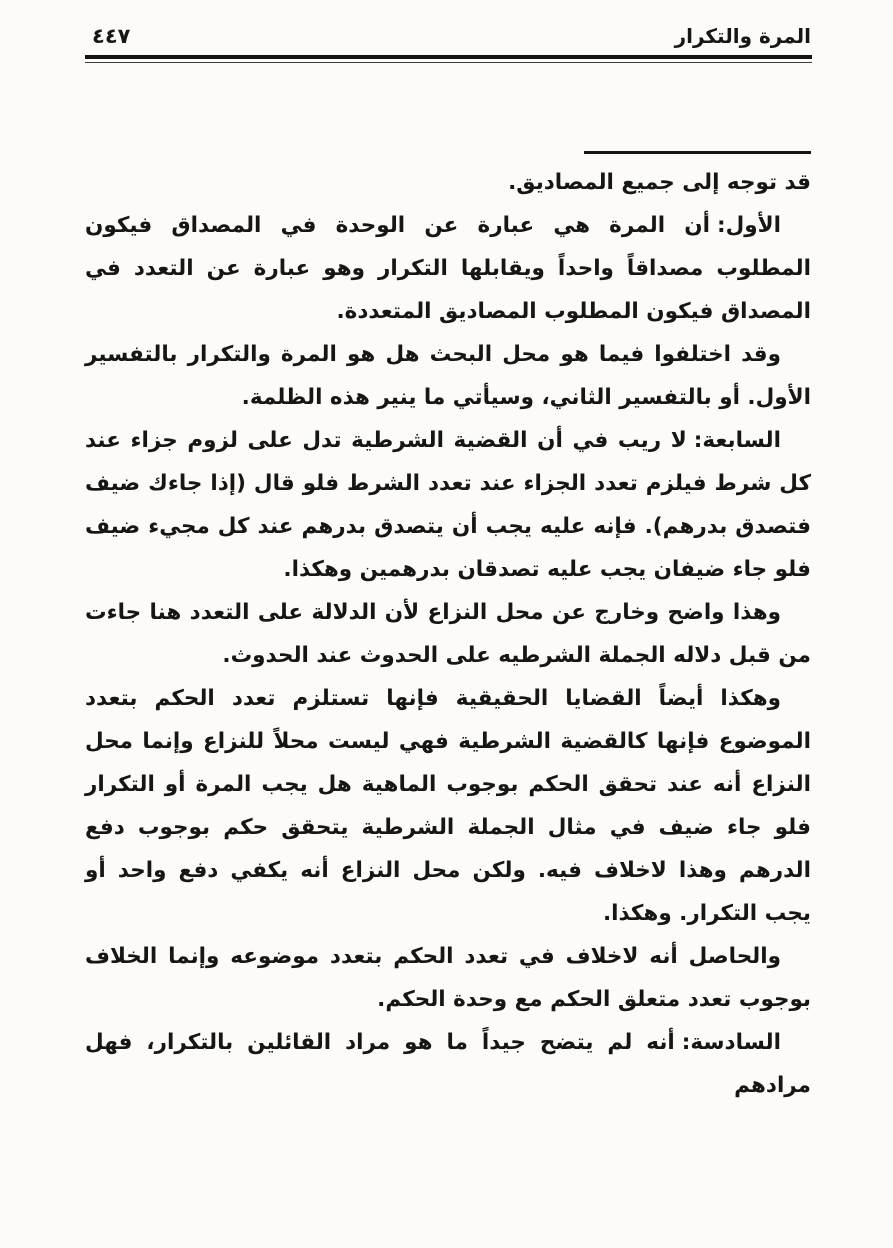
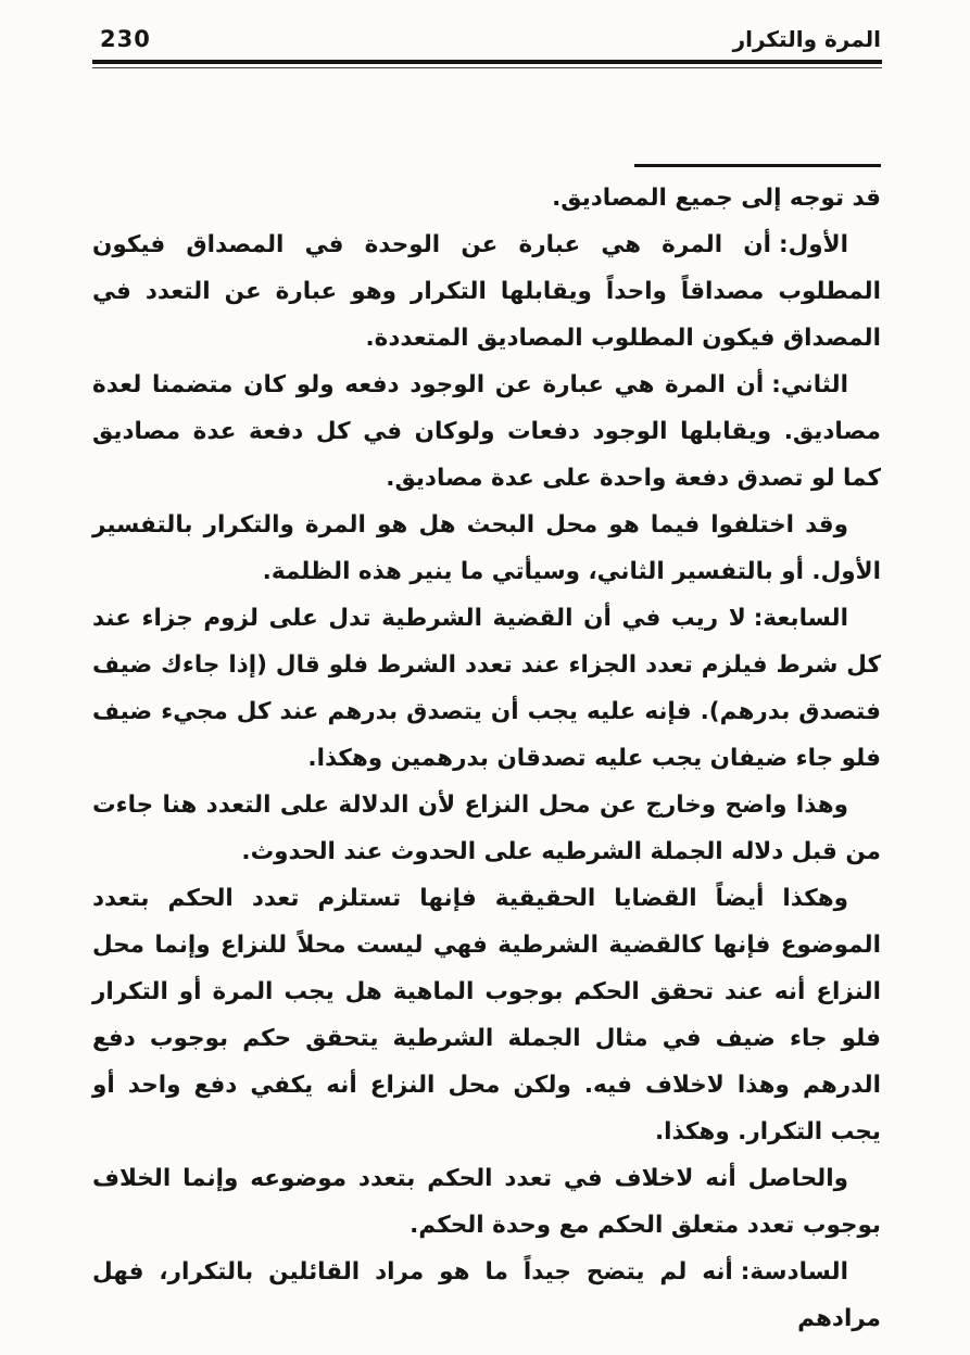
- ٤٤٧
+ 230
  المرة والتكرار
  قد توجه إلى جميع المصاديق.
  الأول:أن المرة هي عبارة عن الوحدة في المصداق فيكون المطلوب مصداقاً واحداً ويقابلها التكرار وهو عبارة عن التعدد في المصداق فيكون المطلوب المصاديق المتعددة.
+ الثاني:أن المرة هي عبارة عن الوجود دفعه ولو كان متضمنا لعدة مصاديق. ويقابلها الوجود دفعات ولوكان في كل دفعة عدة مصاديق كما لو تصدق دفعة واحدة على عدة مصاديق.
  وقد اختلفوا فيما هو محل البحث هل هو المرة والتكرار بالتفسير الأول. أو بالتفسير الثاني، وسيأتي ما ينير هذه الظلمة.
  السابعة:لا ريب في أن القضية الشرطية تدل على لزوم جزاء عند كل شرط فيلزم تعدد الجزاء عند تعدد الشرط فلو قال (إذا جاءك ضيف فتصدق بدرهم). فإنه عليه يجب أن يتصدق بدرهم عند كل مجيء ضيف فلو جاء ضيفان يجب عليه تصدقان بدرهمين وهكذا.
  وهذا واضح وخارج عن محل النزاع لأن الدلالة على التعدد هنا جاءت من قبل دلاله الجملة الشرطيه على الحدوث عند الحدوث.
  وهكذا أيضاً القضايا الحقيقية فإنها تستلزم تعدد الحكم بتعدد الموضوع فإنها كالقضية الشرطية فهي ليست محلاً للنزاع وإنما محل النزاع أنه عند تحقق الحكم بوجوب الماهية هل يجب المرة أو التكرار فلو جاء ضيف في مثال الجملة الشرطية يتحقق حكم بوجوب دفع الدرهم وهذا لاخلاف فيه. ولكن محل النزاع أنه يكفي دفع واحد أو يجب التكرار. وهكذا.
  والحاصل أنه لاخلاف في تعدد الحكم بتعدد موضوعه وإنما الخلاف بوجوب تعدد متعلق الحكم مع وحدة الحكم.
  السادسة:أنه لم يتضح جيداً ما هو مراد القائلين بالتكرار، فهل مرادهم
